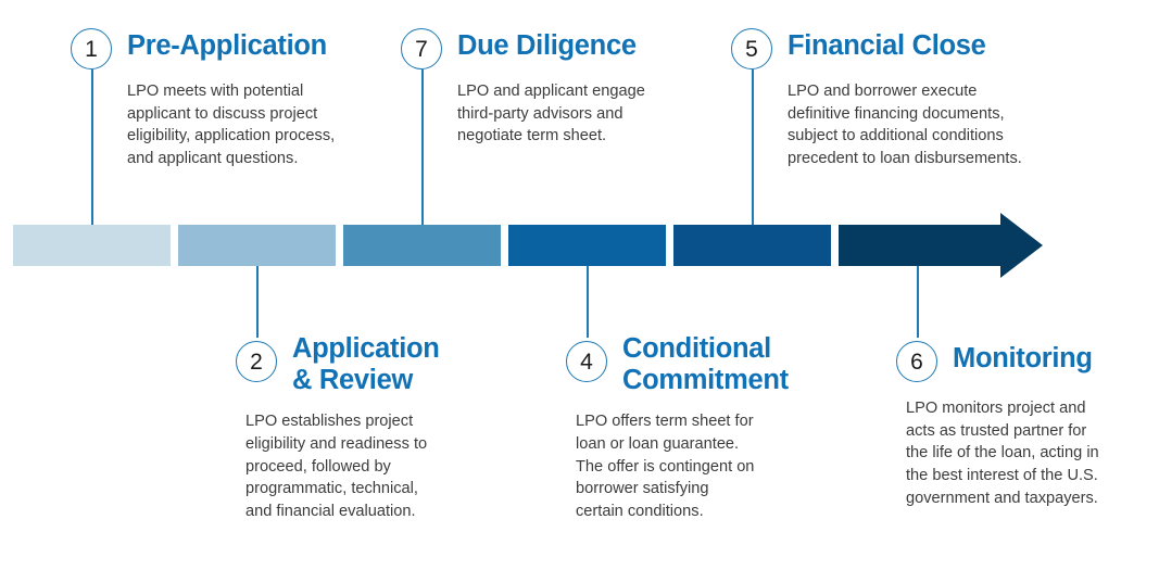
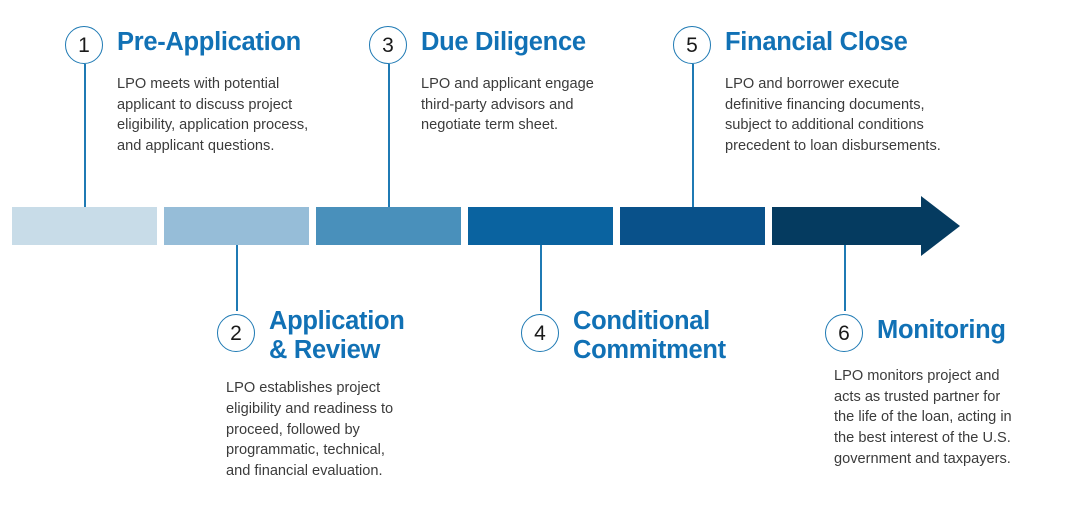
  1
  Pre-Application
  LPO meets with potential
  applicant to discuss project
  eligibility, application process,
  and applicant questions.
  2
  Application
  & Review
  LPO establishes project
  eligibility and readiness to
  proceed, followed by
  programmatic, technical,
  and financial evaluation.
- 7
+ 3
  Due Diligence
  LPO and applicant engage
  third-party advisors and
  negotiate term sheet.
  4
  Conditional
  Commitment
- LPO offers term sheet for
- loan or loan guarantee.
- The offer is contingent on
- borrower satisfying
- certain conditions.
  5
  Financial Close
  LPO and borrower execute
  definitive financing documents,
  subject to additional conditions
  precedent to loan disbursements.
  6
  Monitoring
  LPO monitors project and
  acts as trusted partner for
  the life of the loan, acting in
  the best interest of the U.S.
  government and taxpayers.
